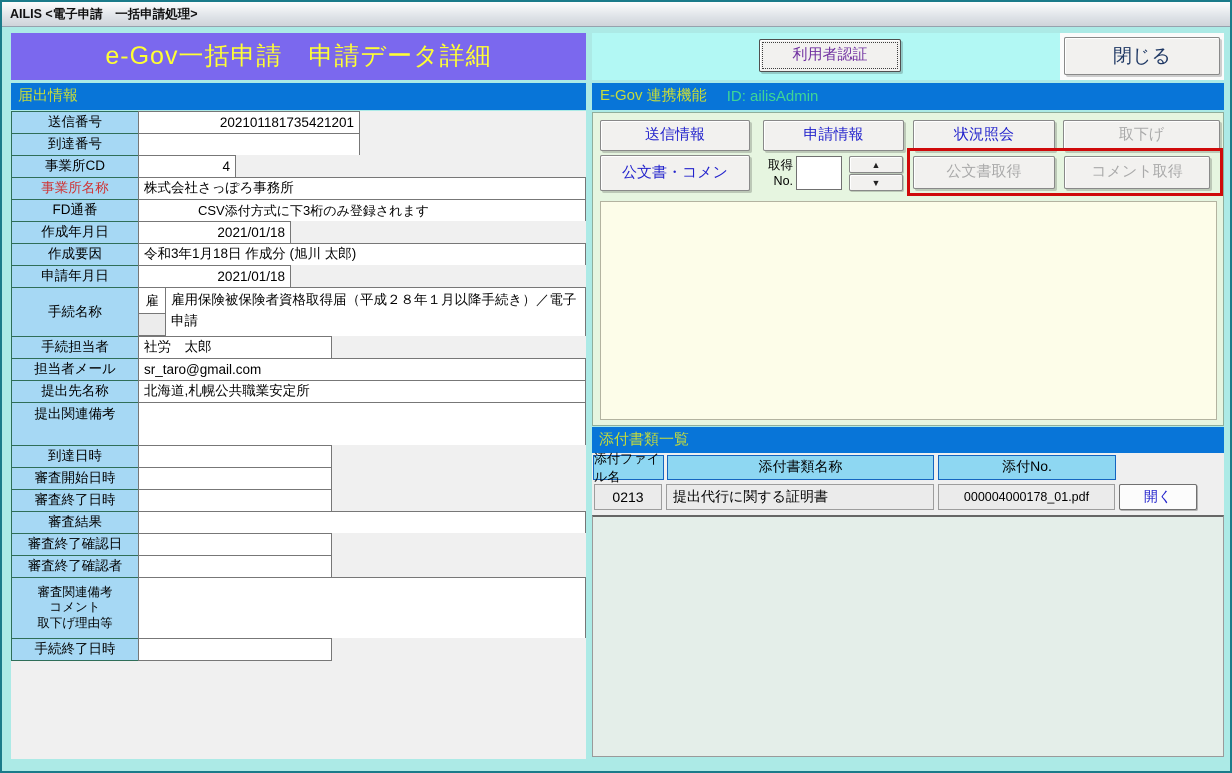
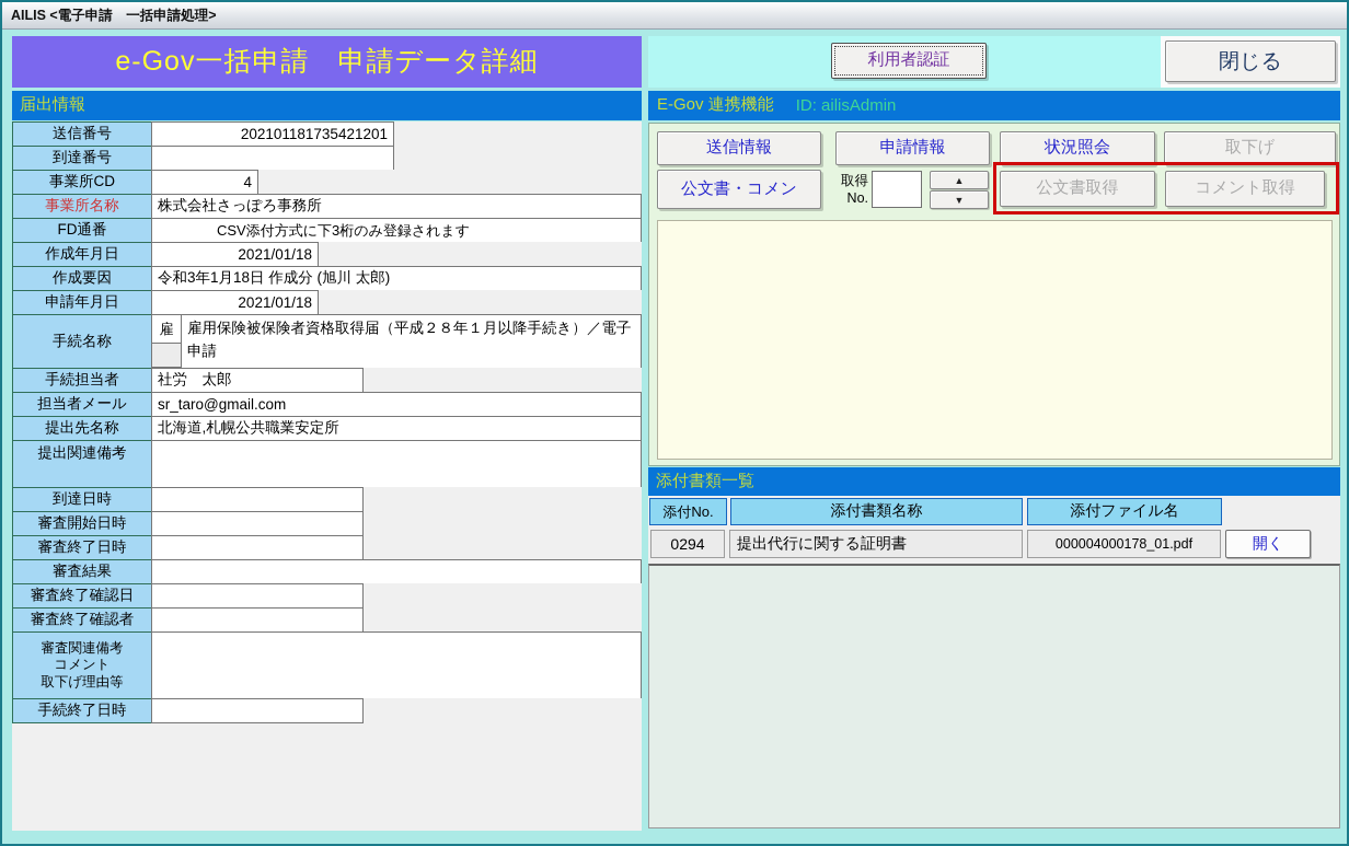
  AILIS <電子申請 一括申請処理>
  e-Gov一括申請 申請データ詳細
  届出情報
  送信番号
  202101181735421201
  到達番号
  事業所CD
  4
  事業所名称
  株式会社さっぽろ事務所
  FD通番
  CSV添付方式に下3桁のみ登録されます
  作成年月日
  2021/01/18
  作成要因
  令和3年1月18日 作成分 (旭川 太郎)
  申請年月日
  2021/01/18
  手続名称
  雇
  雇用保険被保険者資格取得届（平成２８年１月以降手続き）／電子申請
  手続担当者
  社労 太郎
  担当者メール
  sr_taro@gmail.com
  提出先名称
  北海道,札幌公共職業安定所
  提出関連備考
  到達日時
  審査開始日時
  審査終了日時
  審査結果
  審査終了確認日
  審査終了確認者
  審査関連備考
  コメント
  取下げ理由等
  手続終了日時
  利用者認証
  閉じる
  E-Gov 連携機能
  ID: ailisAdmin
  送信情報
  申請情報
  状況照会
  取下げ
  公文書・コメン
  取得
  No.
  ▲
  ▼
  公文書取得
  コメント取得
  添付書類一覧
- 添付ファイル名
+ 添付No.
  添付書類名称
- 添付No.
+ 添付ファイル名
- 0213
+ 0294
  提出代行に関する証明書
  000004000178_01.pdf
  開く
